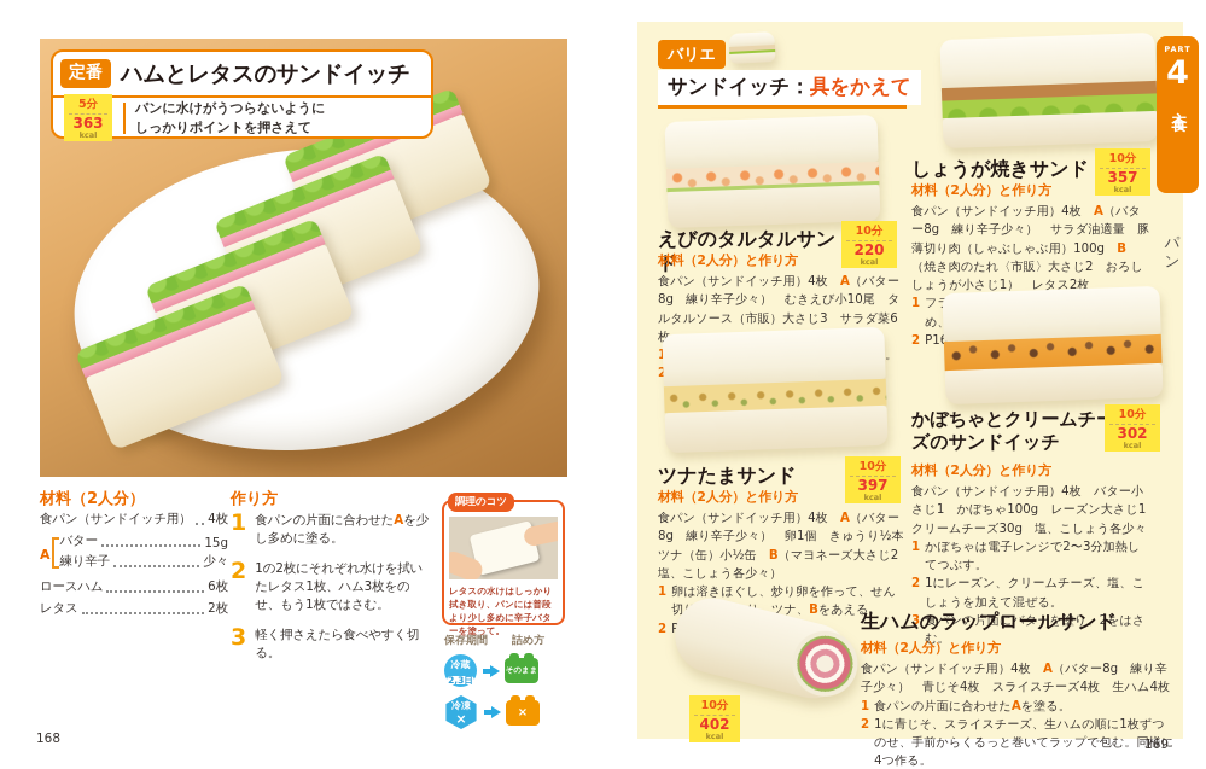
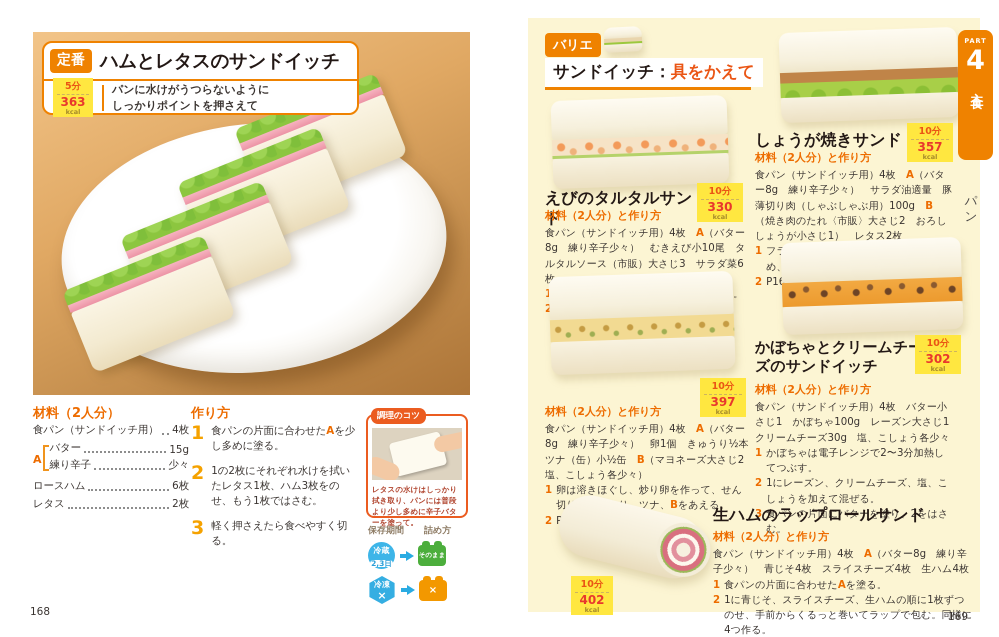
  定番
  ハムとレタスのサンドイッチ
  5分
  363
  kcal
  パンに水けがうつらないように
  しっかりポイントを押さえて
  材料（2人分）
  食パン（サンドイッチ用）
  4枚
  A
  バター
  15g
  練り辛子
  少々
  ロースハム
  6枚
  レタス
  2枚
  作り方
  1
  食パンの片面に合わせたAを少し多めに塗る。
  2
  1の2枚にそれぞれ水けを拭いたレタス1枚、ハム3枚をのせ、もう1枚ではさむ。
  3
  軽く押さえたら食べやすく切る。
  調理のコツ
  レタスの水けはしっかり拭き取り、パンには普段より少し多めに辛子バターを塗って。
  保存期間
  詰め方
  冷蔵
  2,3日
  そのまま
  冷凍
  ×
  ×
  168
  バリエ
  サンドイッチ：具をかえて
  えびのタルタルサンド
  10分
- 220
+ 330
  kcal
  材料（2人分）と作り方
  食パン（サンドイッチ用）4枚 A（バター8g 練り辛子少々） むきえび小10尾 タルタルソース（市販）大さじ3 サラダ菜6
  しょうが焼きサンド
  10分
  357
  kcal
  材料（2人分）と作り方
  食パン（サンドイッチ用）4枚 A（バター8g 練り辛子少々） サラダ油適量 豚薄切り肉（しゃぶしゃぶ用）100g B（焼き肉のたれ〈市販〉大さじ2 おろししょうが小さじ1） レタス2枚
  1
  2
- ツナたまサンド
  10分
  397
  kcal
  材料（2人分）と作り方
  食パン（サンドイッチ用）4枚 A（バター8g 練り辛子少々） 卵1個 きゅうり½本 ツナ（缶）小½缶 B（マヨネーズ大さじ2 塩、こしょう各少々）
  1
  卵は溶きほぐし、炒り卵を作って、せん切ツナ、Bをあえる。
  2
  かぼちゃとクリームチズのサンドイッチ
  10分
  302
  kcal
  材料（2人分）と作り方
  食パン（サンドイッチ用）4枚 バター小さじ1 かぼちゃ100g レーズン大さじ1 クリームチーズ30g 塩、こしょう各少々
  1
  かぼちゃは電子レンジで2〜3分加熱してつぶす。
  2
  1にレーズン、クリームチーズ、塩、こしょうを加えて混ぜる。
  3
  食パンの片面にバターを塗り、2をはさむ。
  10分
  402
  kcal
  生ハムのラップロールサンド
  材料（2人分）と作り方
  食パン（サンドイッチ用）4枚 A（バター8g 練り辛子少々） 青じそ4枚 スライスチーズ4枚 生ハム4枚
  1
  食パンの片面に合わせたAを塗る。
  2
  1に青じそ、スライスチーズ、生ハムの順に1枚ずつのせ、手前からくるっと巻いてラップで包む。同様に4つ作る。
  PART
  4
  169
